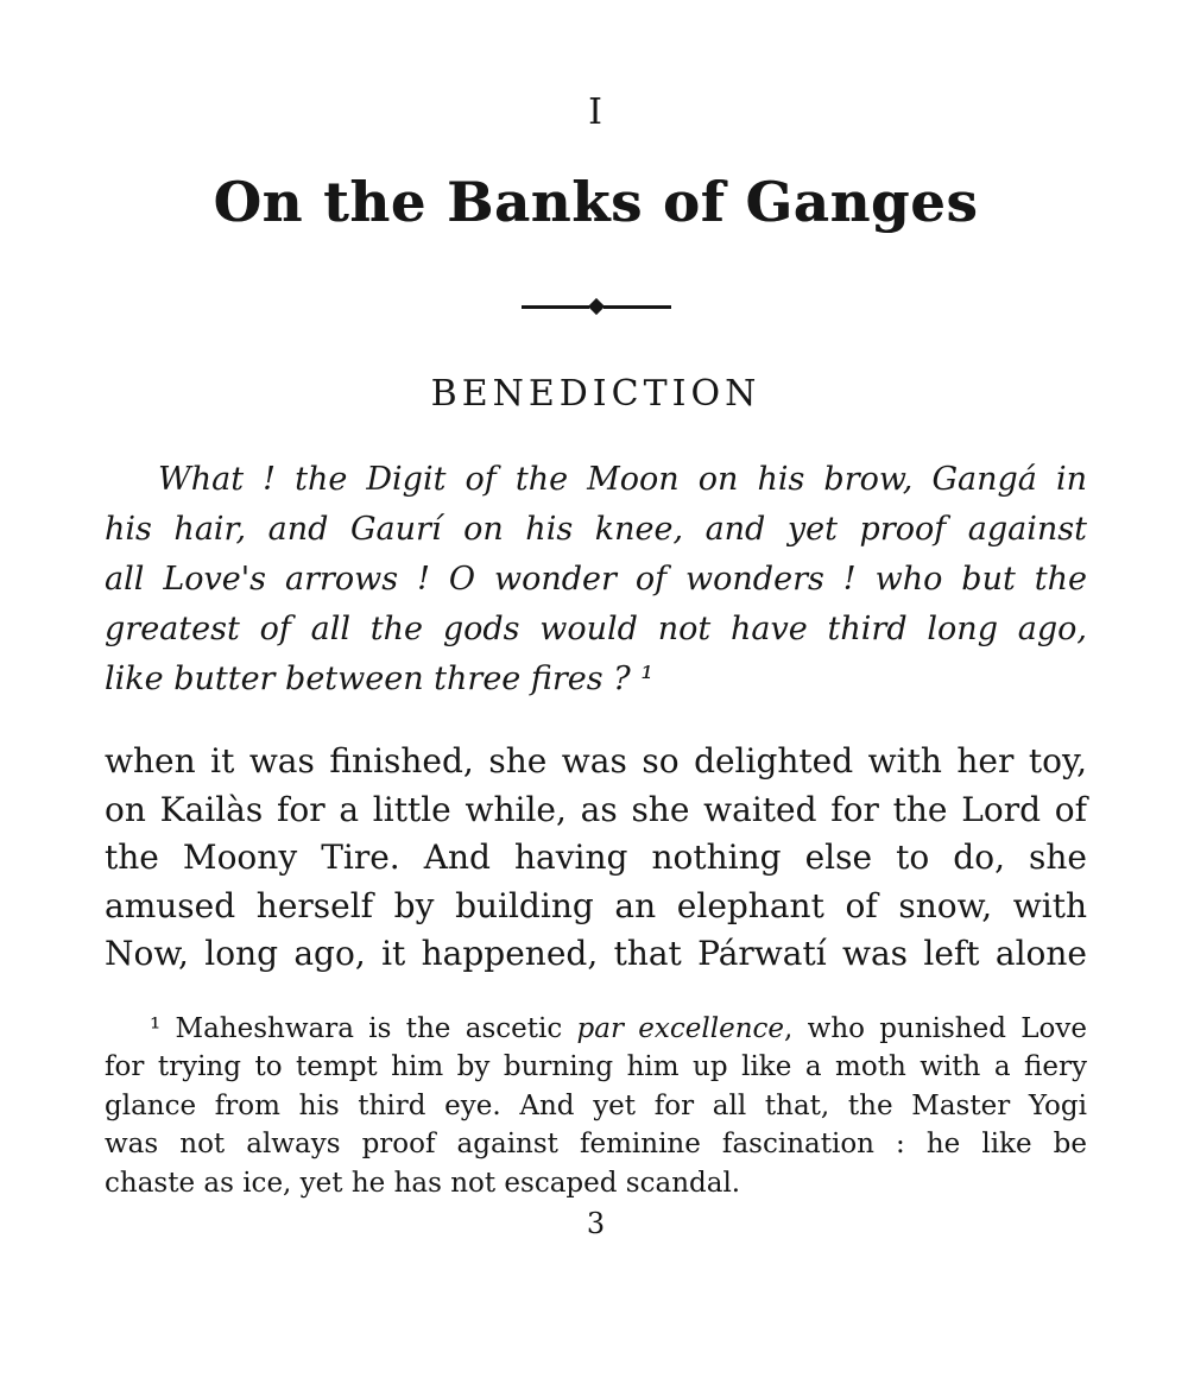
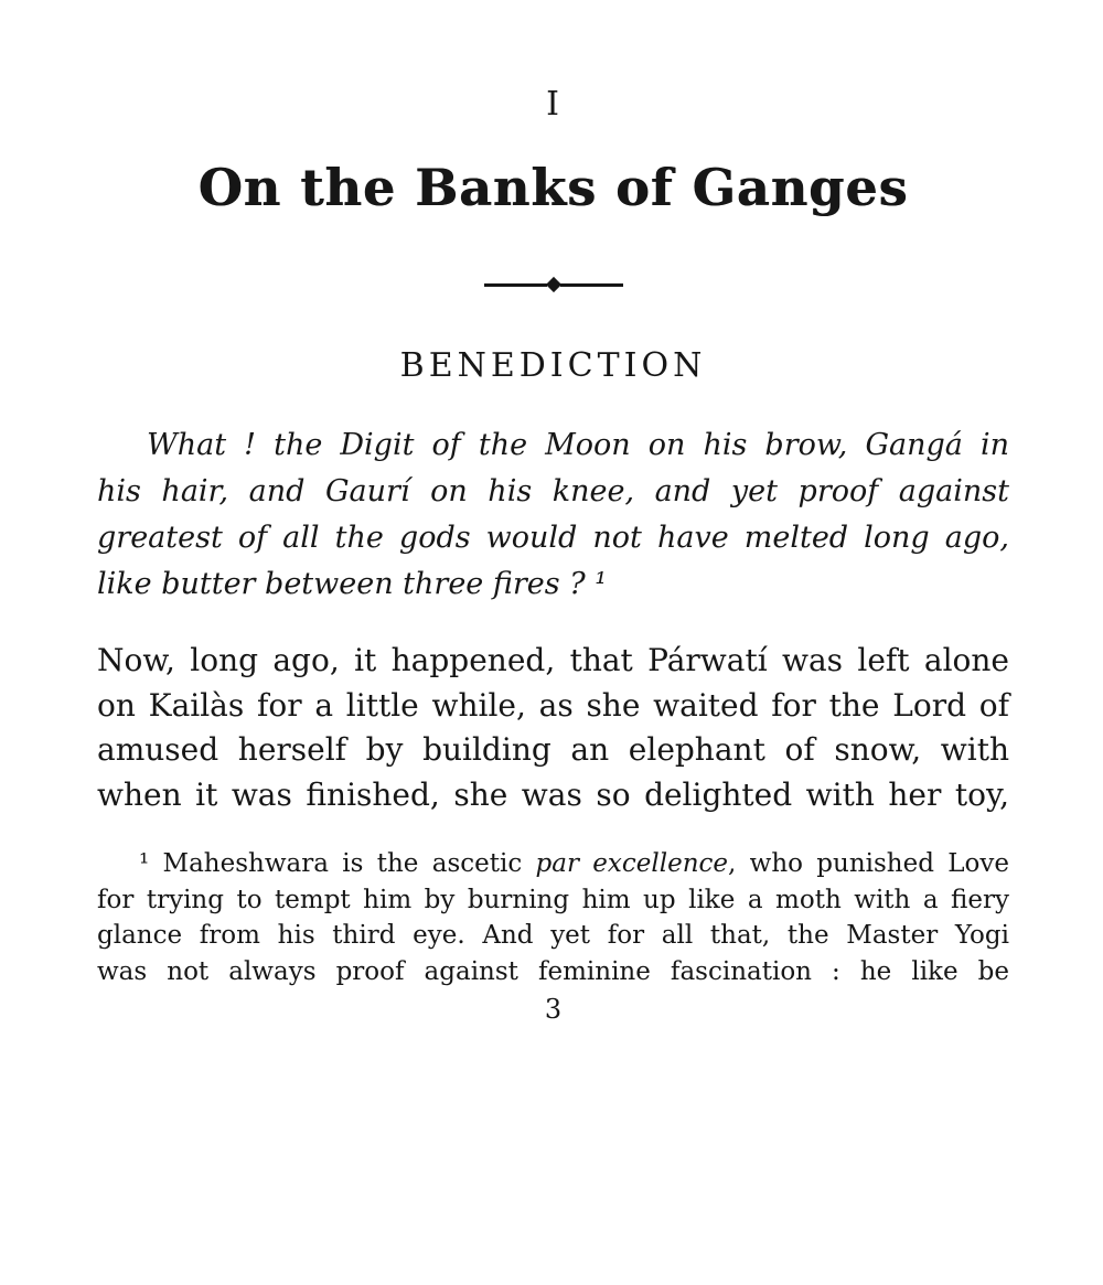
  I
  On the Banks of Ganges
  BENEDICTION
  What ! the Digit of the Moon on his brow, Gangá in
  his hair, and Gaurí on his knee, and yet proof against
- all Love's arrows ! O wonder of wonders ! who but the
- greatest of all the gods would not have third long ago,
+ greatest of all the gods would not have melted long ago,
  like butter between three fires ? ¹
- when it was finished, she was so delighted with her toy,
+ Now, long ago, it happened, that Párwatí was left alone
  on Kailàs for a little while, as she waited for the Lord of
- the Moony Tire. And having nothing else to do, she
  amused herself by building an elephant of snow, with
- Now, long ago, it happened, that Párwatí was left alone
+ when it was finished, she was so delighted with her toy,
  ¹ Maheshwara is the ascetic par excellence, who punished Love
  for trying to tempt him by burning him up like a moth with a fiery
  glance from his third eye. And yet for all that, the Master Yogi
  was not always proof against feminine fascination : he like be
- chaste as ice, yet he has not escaped scandal.
  3
